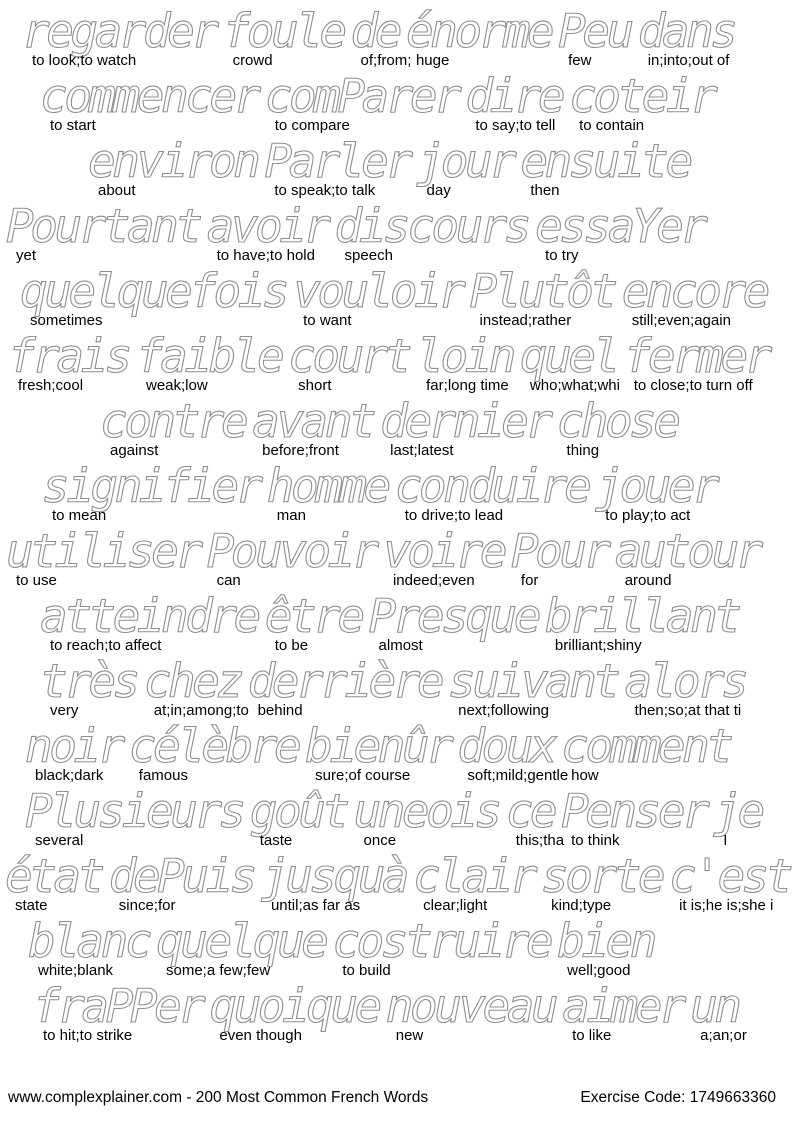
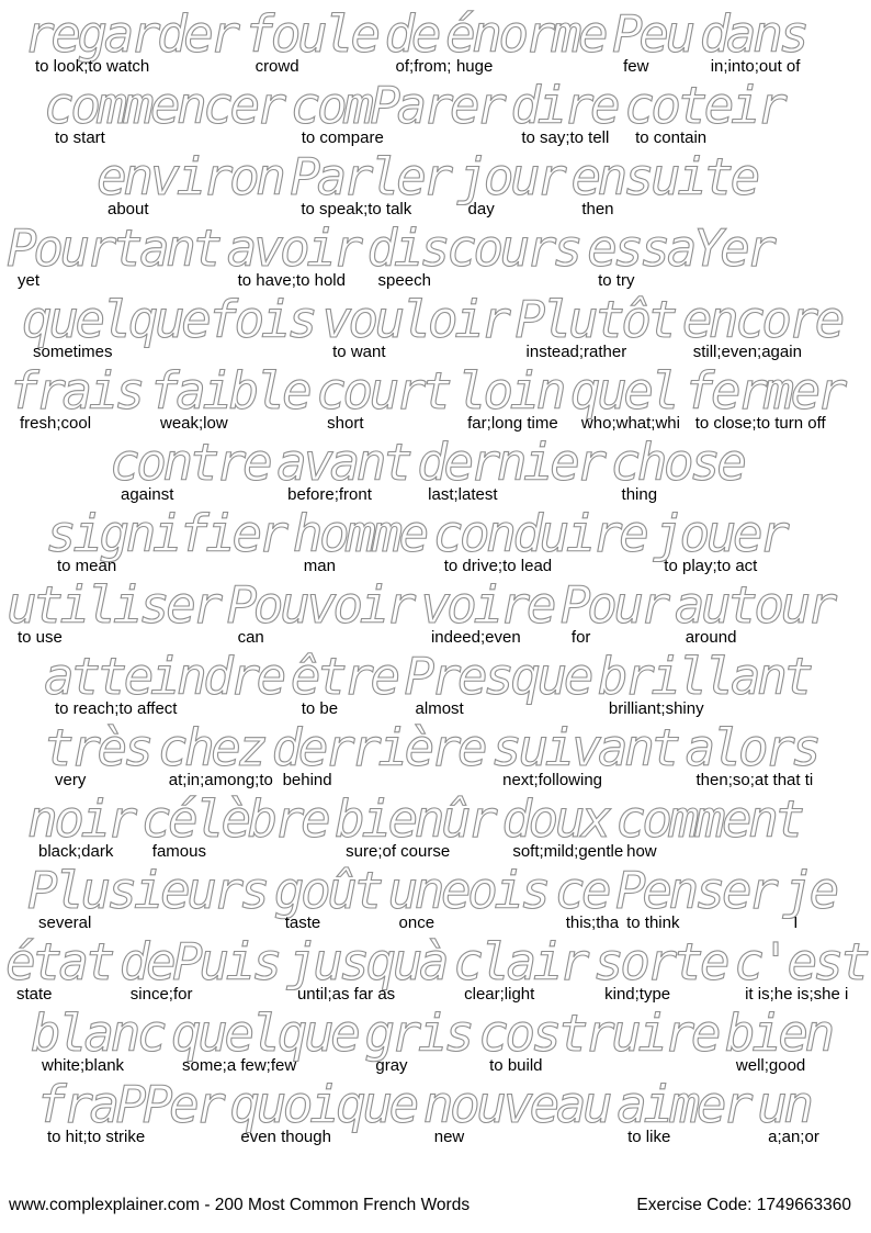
  regarder
  to look;to watch
  foule
  crowd
  de
  of;from;
  énorme
  huge
  Peu
  few
  dans
  in;into;out of
  commencer
  to start
  comParer
  to compare
  dire
  to say;to tell
  coteir
  to contain
  environ
  about
  Parler
  to speak;to talk
  jour
  day
  ensuite
  then
  Pourtant
  yet
  avoir
  to have;to hold
  discours
  speech
  essaYer
  to try
  quelquefois
  sometimes
  vouloir
  to want
  Plutôt
  instead;rather
  encore
  still;even;again
  frais
  fresh;cool
  faible
  weak;low
  court
  short
  loin
  far;long time
  quel
  who;what;whi
  fermer
  to close;to turn off
  contre
  against
  avant
  before;front
  dernier
  last;latest
  chose
  thing
  signifier
  to mean
  homme
  man
  conduire
  to drive;to lead
  jouer
  to play;to act
  utiliser
  to use
  Pouvoir
  can
  voire
  indeed;even
  Pour
  for
  autour
  around
  atteindre
  to reach;to affect
  être
  to be
  Presque
  almost
  brillant
  brilliant;shiny
  très
  very
  chez
  at;in;among;to
  derrière
  behind
  suivant
  next;following
  alors
  then;so;at that ti
  noir
  black;dark
  célèbre
  famous
  bienûr
  sure;of course
  doux
  soft;mild;gentle
  comment
  how
  Plusieurs
  several
  goût
  taste
  uneois
  once
  ce
  this;tha
  Penser
  to think
  je
  I
  état
  state
  dePuis
  since;for
  jusquà
  until;as far as
  clair
  clear;light
  sorte
  kind;type
  c'est
  it is;he is;she i
  blanc
  white;blank
  quelque
  some;a few;few
+ gris
+ gray
  costruire
  to build
  bien
  well;good
  fraPPer
  to hit;to strike
  quoique
  even though
  nouveau
  new
  aimer
  to like
  un
  a;an;or
  www.complexplainer.com - 200 Most Common French Words
  Exercise Code: 1749663360
